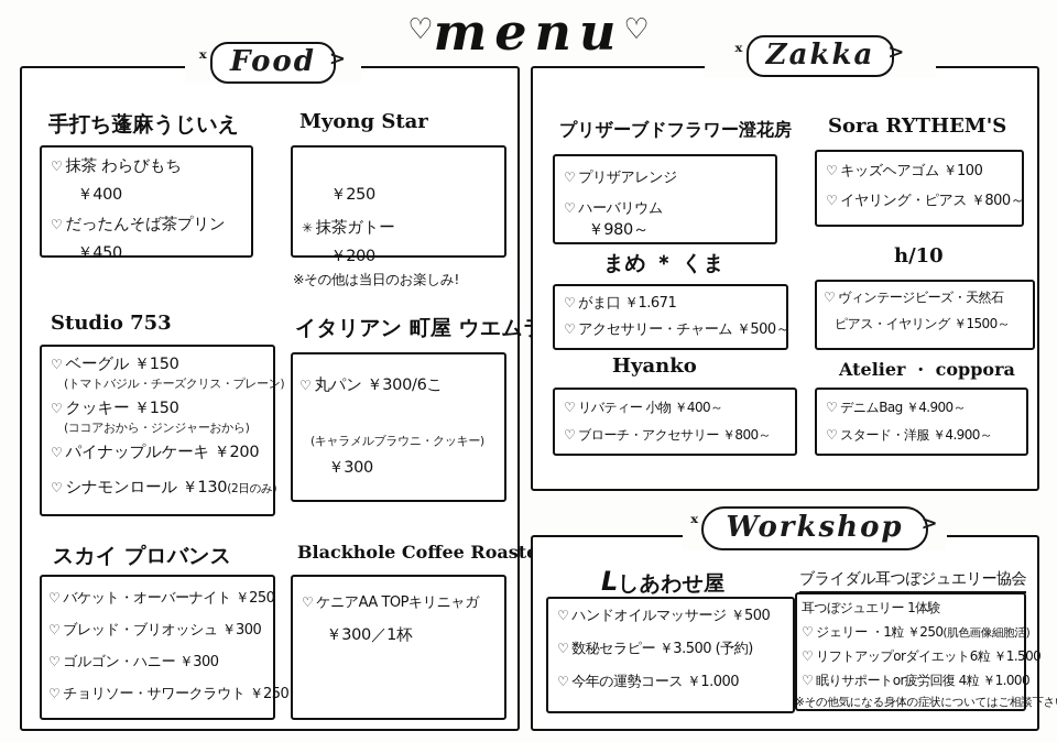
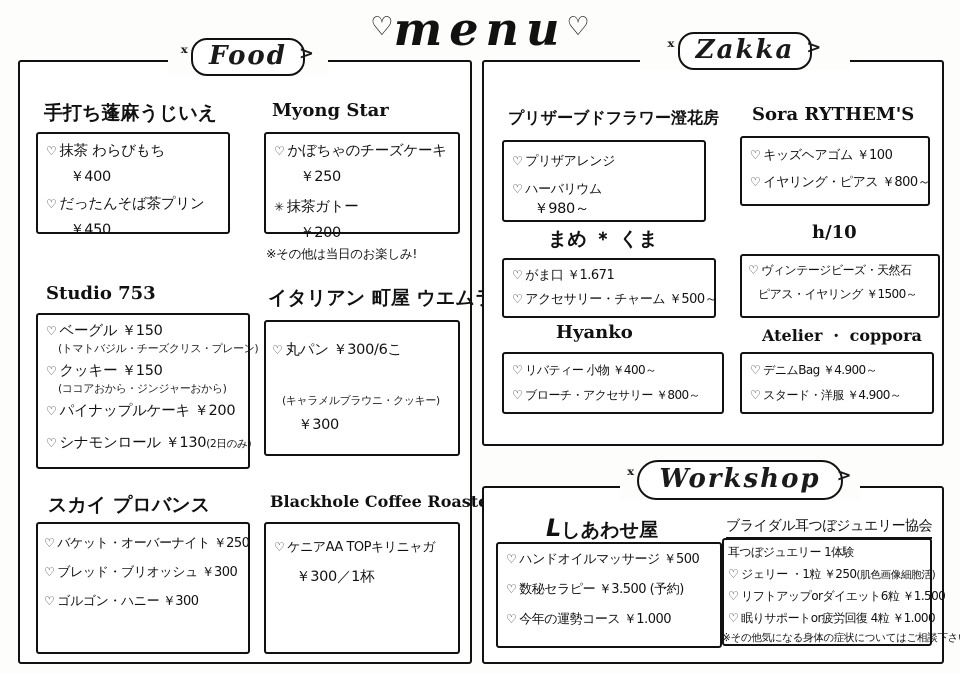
  ♡menu♡
  Food
  手打ち蓬麻うじいえ
  ♡ 抹茶 わらびもち
  ￥400
  ♡ だったんそば茶プリン
  ￥450
  Myong Star
+ ♡ かぼちゃのチーズケーキ
  ￥250
  ✳ 抹茶ガトー
  ￥200
  ※その他は当日のお楽しみ!
  Studio 753
  ♡ ベーグル ￥150
  (トマトバジル・チーズクリス・プレーン)
  ♡ クッキー ￥150
  (ココアおから・ジンジャーおから)
  ♡ パイナップルケーキ ￥200
  ♡ シナモンロール ￥130(2日のみ)
  イタリアン 町屋 ウエム
  ♡ 丸パン ￥300/6こ
  (キャラメルブラウニ・クッキー)
  ￥300
  スカイ プロバンス
  ♡ バケット・オーバーナイト ￥250
  ♡ ブレッド・ブリオッシュ ￥300
  ♡ ゴルゴン・ハニー ￥300
- ♡ チョリソー・サワークラウト ￥250
  Blackhole Coffee Roast
  ♡ ケニアAA TOPキリニャガ
  ￥300／1杯
  Zakka
  プリザーブドフラワー澄花房
  ♡ プリザアレンジ
  ♡ ハーバリウム
  ￥980～
  Sora RYTHEM'S
  ♡ キッズヘアゴム ￥100
  ♡ イヤリング・ピアス ￥800～
  まめ ＊ くま
  ♡ がま口 ￥1.671
  ♡ アクセサリー・チャーム ￥500～
  h/10
  ♡ ヴィンテージビーズ・天然石
  ピアス・イヤリング ￥1500～
  Hyanko
  ♡ リバティー 小物 ￥400～
  ♡ ブローチ・アクセサリー ￥800～
  Atelier ・ coppora
  ♡ デニムBag ￥4.900～
  ♡ スタード・洋服 ￥4.900～
  Workshop
  Lしあわせ屋
  ♡ ハンドオイルマッサージ ￥500
  ♡ 数秘セラピー ￥3.500 (予約)
  ♡ 今年の運勢コース ￥1.000
  ブライダル耳つぼジュエリー協会
  耳つぼジュエリー 1体験
  ♡ ジェリー ・1粒 ￥250(肌色画像細胞活)
  ♡ リフトアップorダイエット6粒 ￥1.500
  ♡ 眠りサポートor疲労回復 4粒 ￥1.000
  ※その他気になる身体の症状についてはご相談下さ
